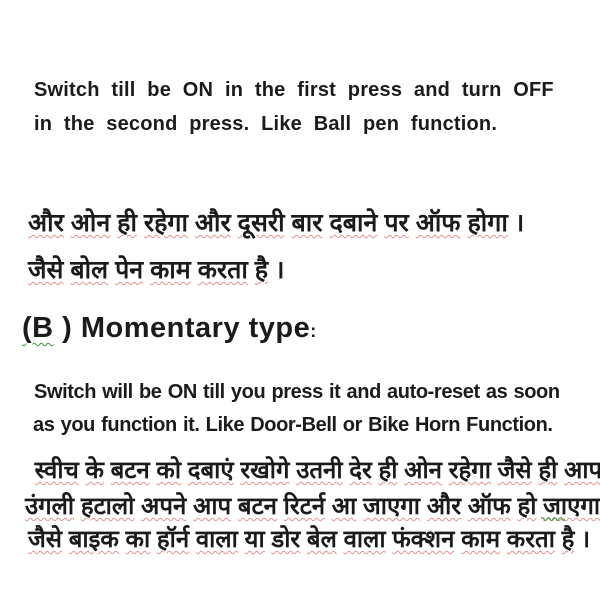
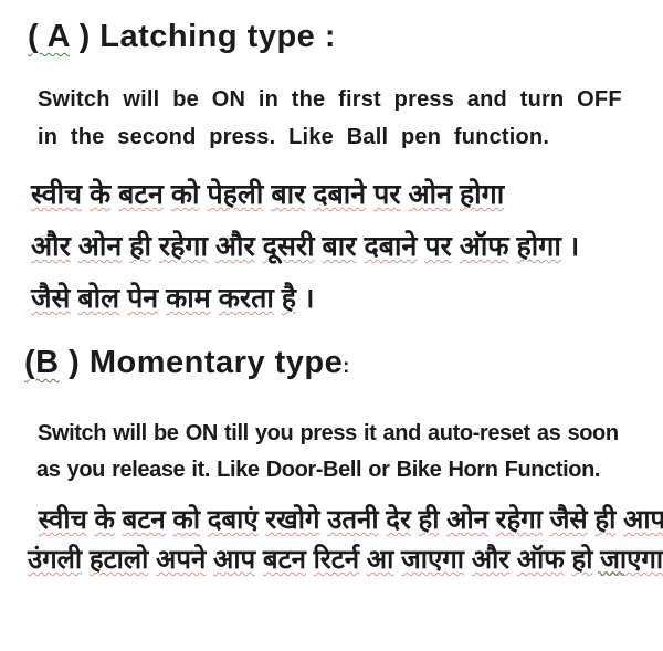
+ ( A ) Latching type :
- Switch till be ON in the first press and turn OFF
+ Switch will be ON in the first press and turn OFF
  in the second press. Like Ball pen function.
+ स्वीच के बटन को पेहली बार दबाने पर ओन होगा
  और ओन ही रहेगा और दूसरी बार दबाने पर ऑफ होगा ।
  जैसे बोल पेन काम करता है ।
  (B ) Momentary type:
  Switch will be ON till you press it and auto-reset as soon
- as you function it. Like Door-Bell or Bike Horn Function.
+ as you release it. Like Door-Bell or Bike Horn Function.
  स्वीच के बटन को दबाएं रखोगे उतनी देर ही ओन रहेगा जैसे ही आप
  उंगली हटालो अपने आप बटन रिटर्न आ जाएगा और ऑफ हो जाएगा
- जैसे बाइक का हॉर्न वाला या डोर बेल वाला फंक्शन काम करता है ।
